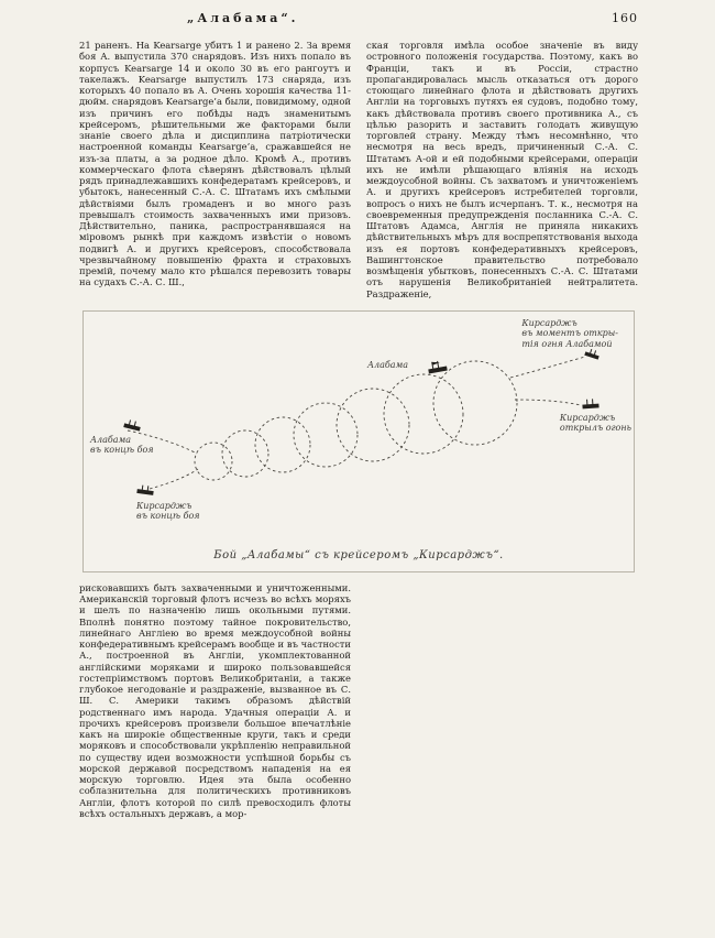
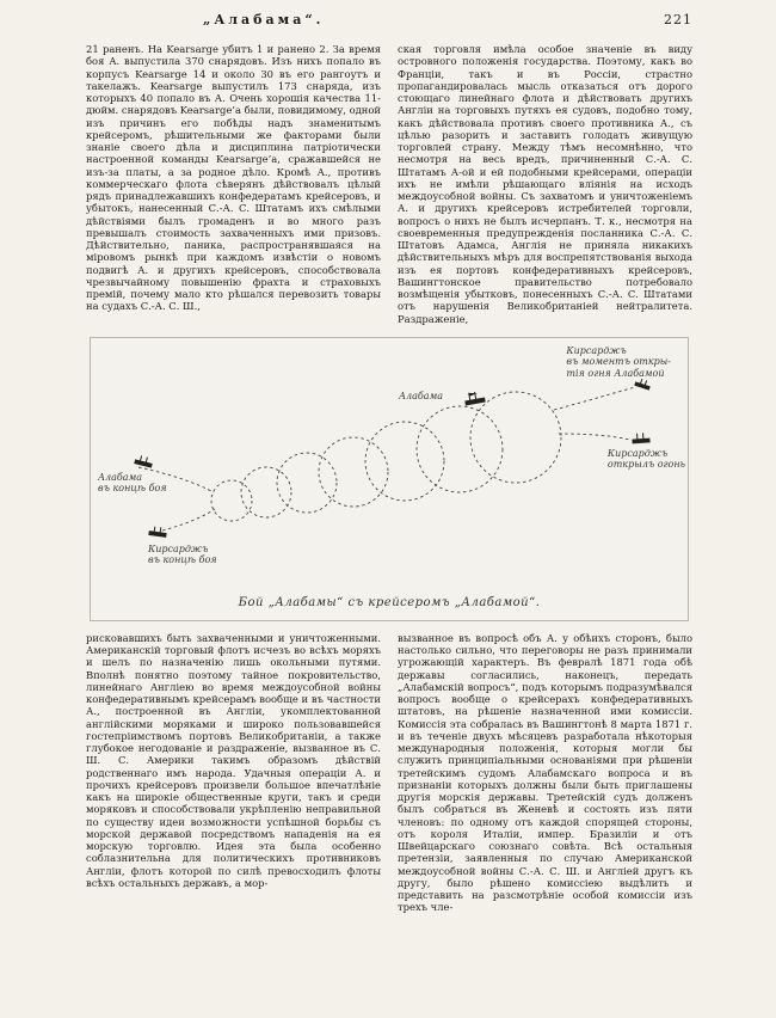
  „Алабама“.
- 160
+ 221
  21 раненъ. На Kearsarge убитъ 1 и ранено 2. За время боя А. выпустила 370 снарядовъ. Изъ нихъ попало въ корпусъ Kearsarge 14 и около 30 въ его рангоутъ и такелажъ. Kearsarge выпустилъ 173 снаряда, изъ которыхъ 40 попало въ А. Очень хорошія качества 11-дюйм. снарядовъ Kearsarge’а были, повидимому, одной изъ причинъ его побѣды надъ знаменитымъ крейсеромъ, рѣшительными же факторами были знаніе своего дѣла и дисциплина патріотически настроенной команды Kearsarge’а, сражавшейся не изъ-за платы, а за родное дѣло. Кромѣ А., противъ коммерческаго флота сѣверянъ дѣйствовалъ цѣлый рядъ принадлежавшихъ конфедератамъ крейсеровъ, и убытокъ, нанесенный С.-А. С. Штатамъ ихъ смѣлыми дѣйствіями былъ громаденъ и во много разъ превышалъ стоимость захваченныхъ ими призовъ. Дѣйствительно, паника, распространявшаяся на міровомъ рынкѣ при каждомъ извѣстіи о новомъ подвигѣ А. и другихъ крейсеровъ, способствовала чрезвычайному повышенію фрахта и страховыхъ премій, почему мало кто рѣшался перевозить товары на судахъ С.-А. С. Ш.,
  ская торговля имѣла особое значеніе въ виду островного положенія государства. Поэтому, какъ во Франціи, такъ и въ Россіи, страстно пропагандировалась мысль отказаться отъ дорого стоющаго линейнаго флота и дѣйствовать другихъ Англіи на торговыхъ путяхъ ея судовъ, подобно тому, какъ дѣйствовала противъ своего противника А., съ цѣлью разорить и заставить голодать живущую торговлей страну. Между тѣмъ несомнѣнно, что несмотря на весь вредъ, причиненный С.-А. С. Штатамъ А-ой и ей подобными крейсерами, операціи ихъ не имѣли рѣшающаго вліянія на исходъ междоусобной войны. Съ захватомъ и уничтоженіемъ А. и другихъ крейсеровъ истребителей торговли, вопросъ о нихъ не былъ исчерпанъ. Т. к., несмотря на своевременныя предупрежденія посланника С.-А. С. Штатовъ Адамса, Англія не приняла никакихъ дѣйствительныхъ мѣръ для воспрепятствованія выхода изъ ея портовъ конфедеративныхъ крейсеровъ, Вашингтонское правительство потребовало возмѣщенія убытковъ, понесенныхъ С.-А. С. Штатами отъ нарушенія Великобританіей нейтралитета. Раздраженіе,
  Кирсарджъ
  въ моментъ откры-
  тія огня Алабамой
  Алабама
  Кирсарджъ
  открылъ огонь
  Алабама
  въ концѣ боя
  Кирсарджъ
  въ концѣ боя
- Бой „Алабамы“ съ крейсеромъ „Кирсарджъ“.
+ Бой „Алабамы“ съ крейсеромъ „Алабамой“.
  рисковавшихъ быть захваченными и уничтоженными. Американскій торговый флотъ исчезъ во всѣхъ моряхъ и шелъ по назначенію лишь окольными путями. Вполнѣ понятно поэтому тайное покровительство, линейнаго Англіею во время междоусобной войны конфедеративнымъ крейсерамъ вообще и въ частности А., построенной въ Англіи, укомплектованной англійскими моряками и широко пользовавшейся гостепріимствомъ портовъ Великобританіи, а также глубокое негодованіе и раздраженіе, вызванное въ С. Ш. С. Америки такимъ образомъ дѣйствій родственнаго имъ народа. Удачныя операціи А. и прочихъ крейсеровъ произвели большое впечатлѣніе какъ на широкіе общественные круги, такъ и среди моряковъ и способствовали укрѣпленію неправильной по существу идеи возможности успѣшной борьбы съ морской державой посредствомъ нападенія на ея морскую торговлю. Идея эта была особенно соблазнительна для политическихъ противниковъ Англіи, флотъ которой по силѣ превосходилъ флоты всѣхъ остальныхъ державъ, а мор-
+ вызванное въ вопросѣ объ А. у обѣихъ сторонъ, было настолько сильно, что переговоры не разъ принимали угрожающій характеръ. Въ февралѣ 1871 года обѣ державы согласились, наконецъ, передать „Алабамскій вопросъ“, подъ которымъ подразумѣвался вопросъ вообще о крейсерахъ конфедеративныхъ штатовъ, на рѣшеніе назначенной ими комиссіи. Комиссія эта собралась въ Вашингтонѣ 8 марта 1871 г. и въ теченіе двухъ мѣсяцевъ разработала нѣкоторыя международныя положенія, которыя могли бы служить принципіальными основаніями при рѣшеніи третейскимъ судомъ Алабамскаго вопроса и въ признаніи которыхъ должны были быть приглашены другія морскія державы. Третейскій судъ долженъ былъ собраться въ Женевѣ и состоять изъ пяти членовъ: по одному отъ каждой спорящей стороны, отъ короля Италіи, импер. Бразиліи и отъ Швейцарскаго союзнаго совѣта. Всѣ остальныя претензіи, заявленныя по случаю Американской междоусобной войны С.-А. С. Ш. и Англіей другъ къ другу, было рѣшено комиссіею выдѣлить и представить на разсмотрѣніе особой комиссіи изъ трехъ чле-
